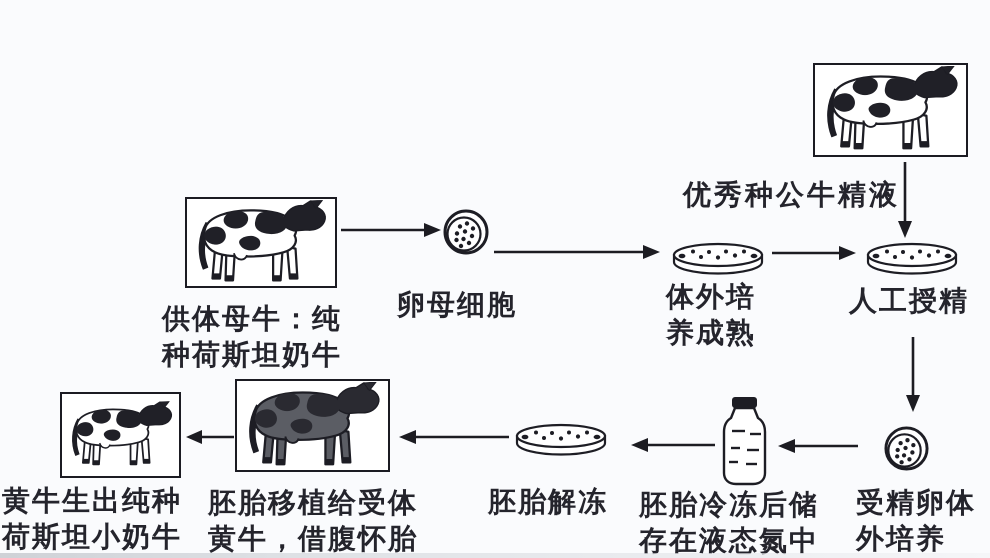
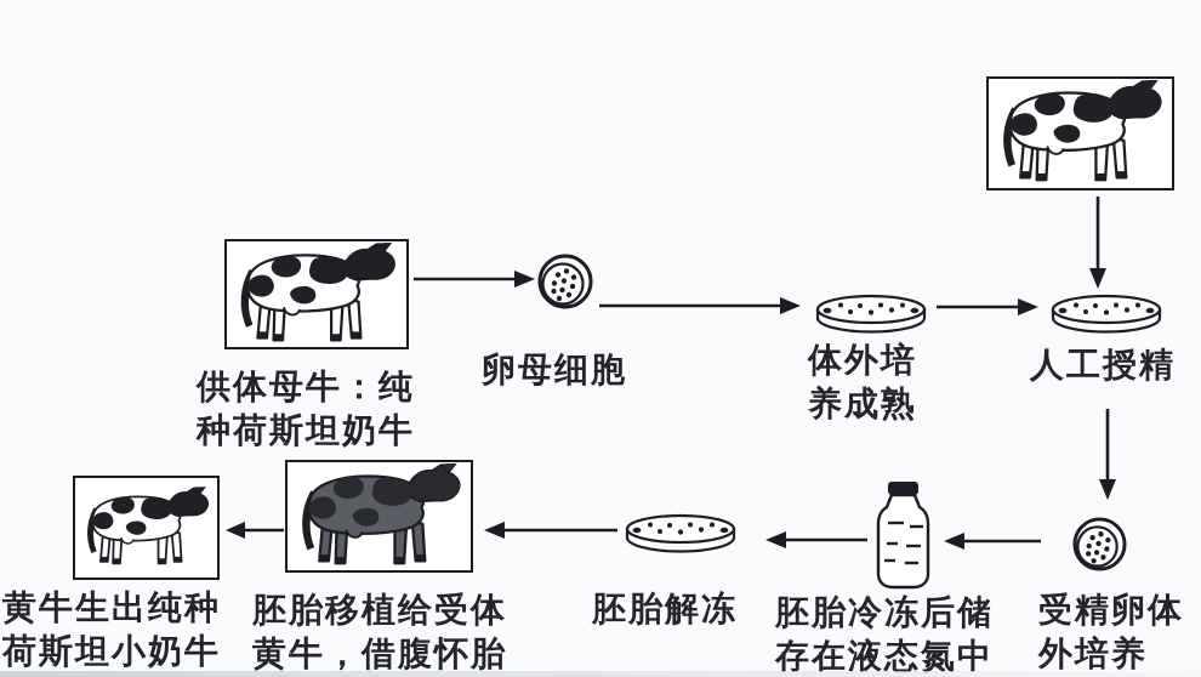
- 优秀种公牛精液
  供体母牛：纯
  种荷斯坦奶牛
  卵母细胞
  体外培
  养成熟
  人工授精
  受精卵体
  外培养
  胚胎冷冻后储
  存在液态氮中
  胚胎解冻
  胚胎移植给受体
  黄牛，借腹怀胎
  黄牛生出纯种
  荷斯坦小奶牛
